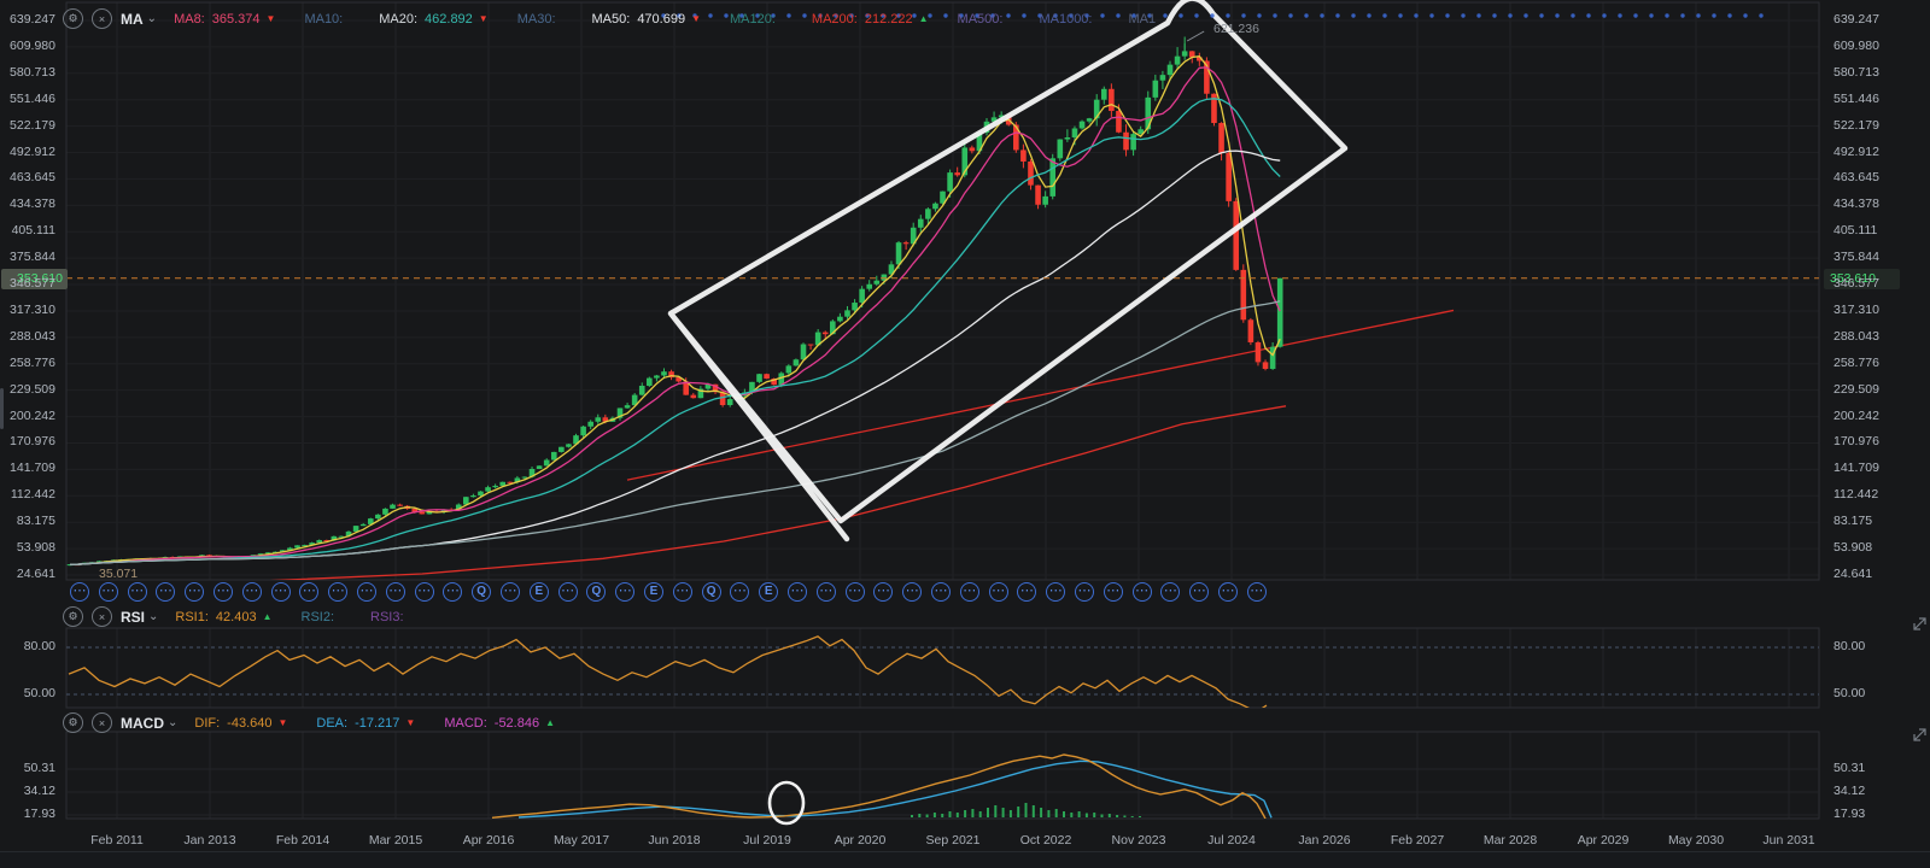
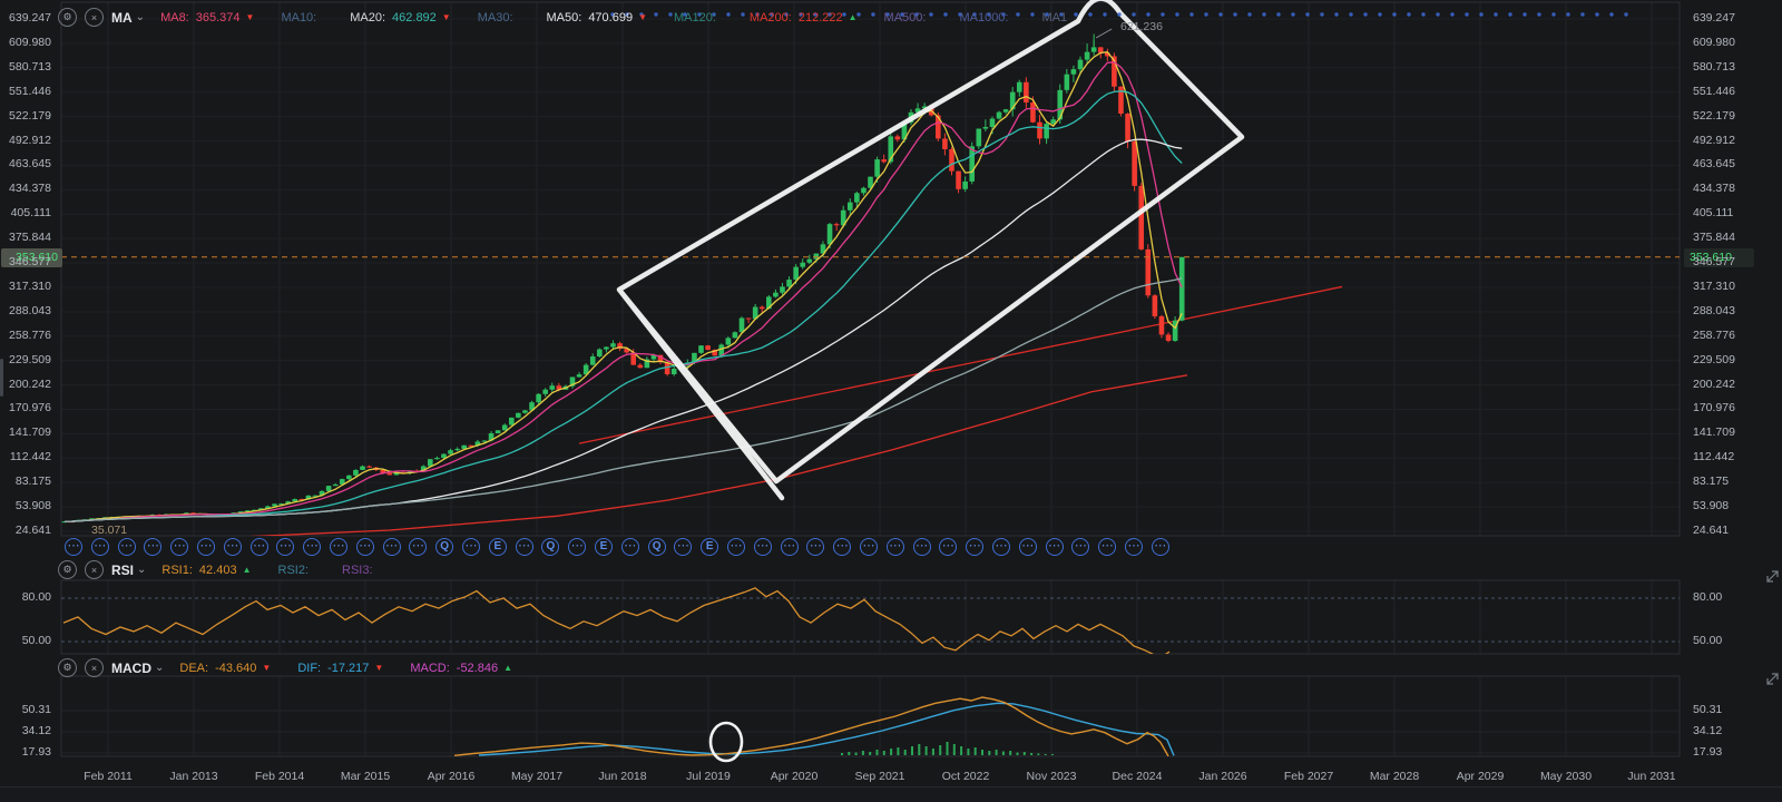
  ⚙
  ×
  MA
  ⌄
  MA8:
  365.374
  ▼
  MA10:
  MA20:
  462.892
  ▼
  MA30:
  MA50:
  470.699
  ▼
  MA120:
  MA200:
  212.222
  ▲
  MA500:
  MA1000:
  MA1
  ⚙
  ×
  RSI
  ⌄
  RSI1:
  42.403
  ▲
  RSI2:
  RSI3:
  ⚙
  ×
  MACD
  ⌄
- DIF:
+ DEA:
  -43.640
  ▼
- DEA:
+ DIF:
  -17.217
  ▼
  MACD:
  -52.846
  ▲
  ⋯
  ⋯
  ⋯
  ⋯
  ⋯
  ⋯
  ⋯
  ⋯
  ⋯
  ⋯
  ⋯
  ⋯
  ⋯
  ⋯
  Q
  ⋯
  E
  ⋯
  Q
  ⋯
  E
  ⋯
  Q
  ⋯
  E
  ⋯
  ⋯
  ⋯
  ⋯
  ⋯
  ⋯
  ⋯
  ⋯
  ⋯
  ⋯
  ⋯
  ⋯
  ⋯
  ⋯
  ⋯
  ⋯
  ⋯
  353.610
  353.610
  621.236
  35.071
  639.247
  639.247
  609.980
  609.980
  580.713
  580.713
  551.446
  551.446
  522.179
  522.179
  492.912
  492.912
  463.645
  463.645
  434.378
  434.378
  405.111
  405.111
  375.844
  375.844
  346.577
  346.577
  317.310
  317.310
  288.043
  288.043
  258.776
  258.776
  229.509
  229.509
  200.242
  200.242
  170.976
  170.976
  141.709
  141.709
  112.442
  112.442
  83.175
  83.175
  53.908
  53.908
  24.641
  24.641
  80.00
  80.00
  50.00
  50.00
  50.31
  50.31
  34.12
  34.12
  17.93
  17.93
  Feb 2011
  Jan 2013
  Feb 2014
  Mar 2015
  Apr 2016
  May 2017
  Jun 2018
  Jul 2019
  Apr 2020
  Sep 2021
  Oct 2022
  Nov 2023
- Jul 2024
+ Dec 2024
  Jan 2026
  Feb 2027
  Mar 2028
  Apr 2029
  May 2030
  Jun 2031
